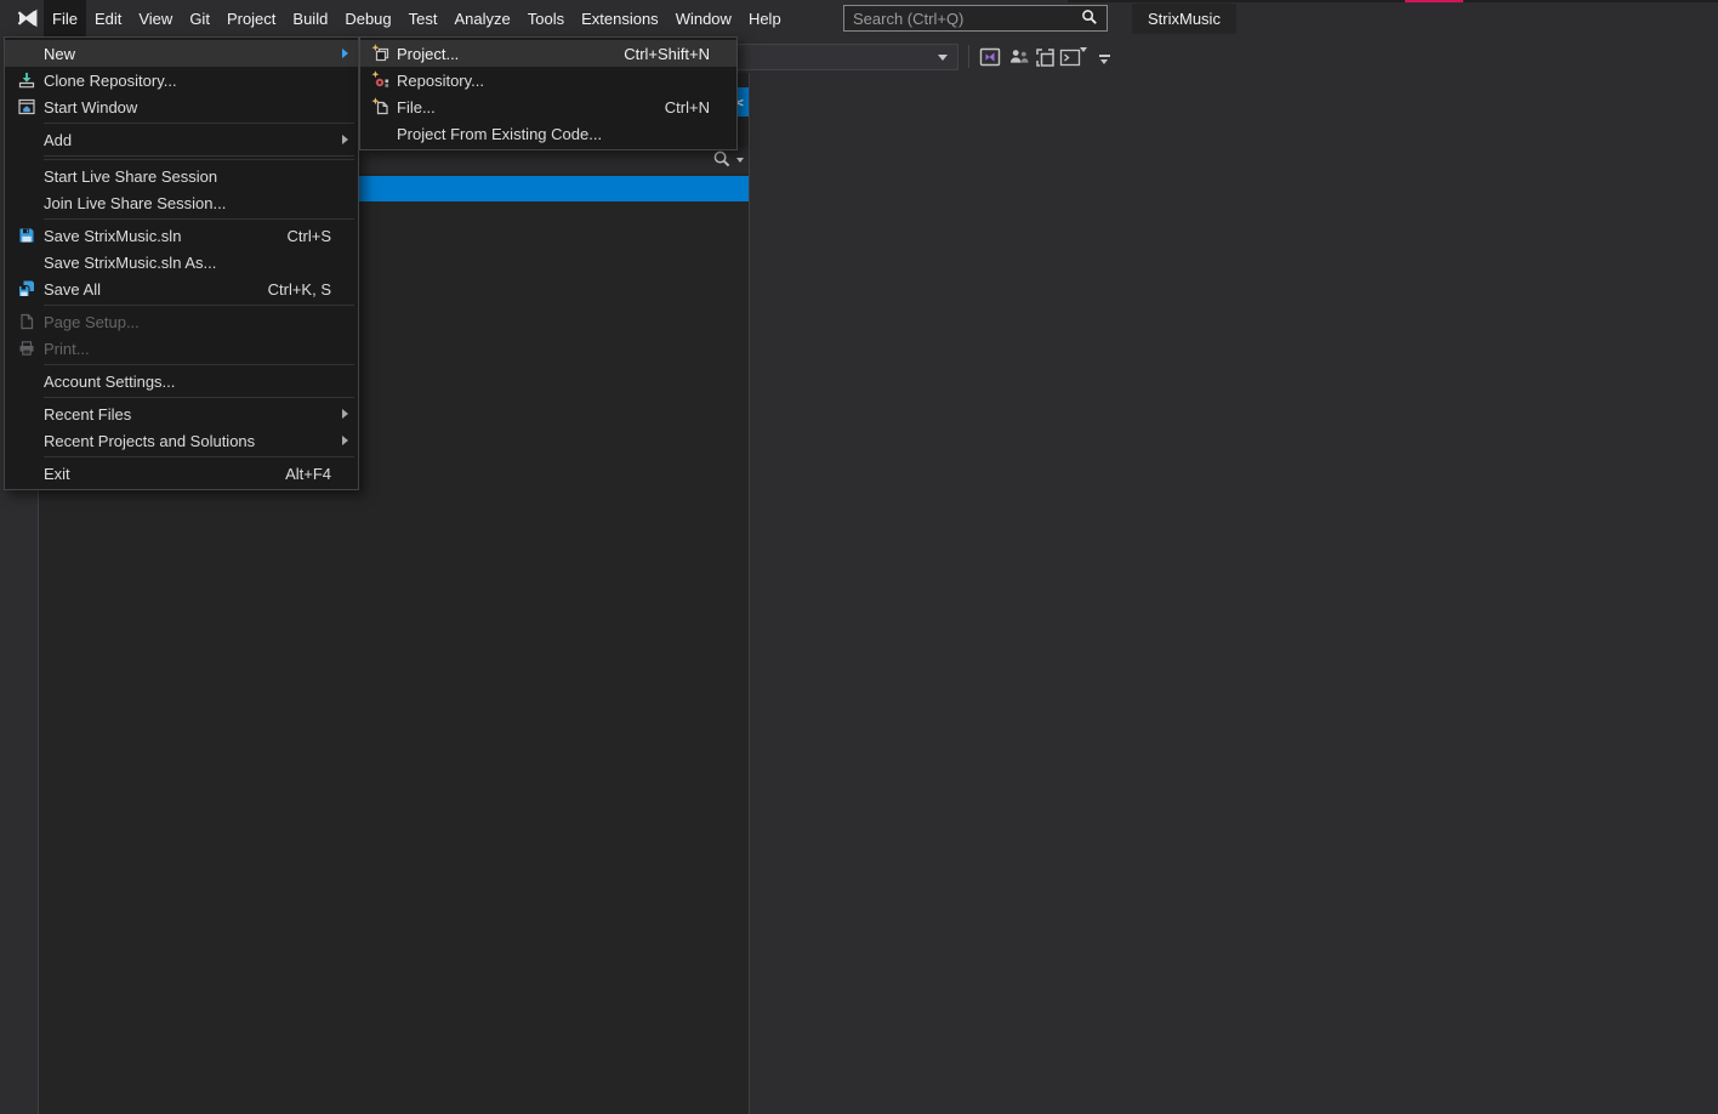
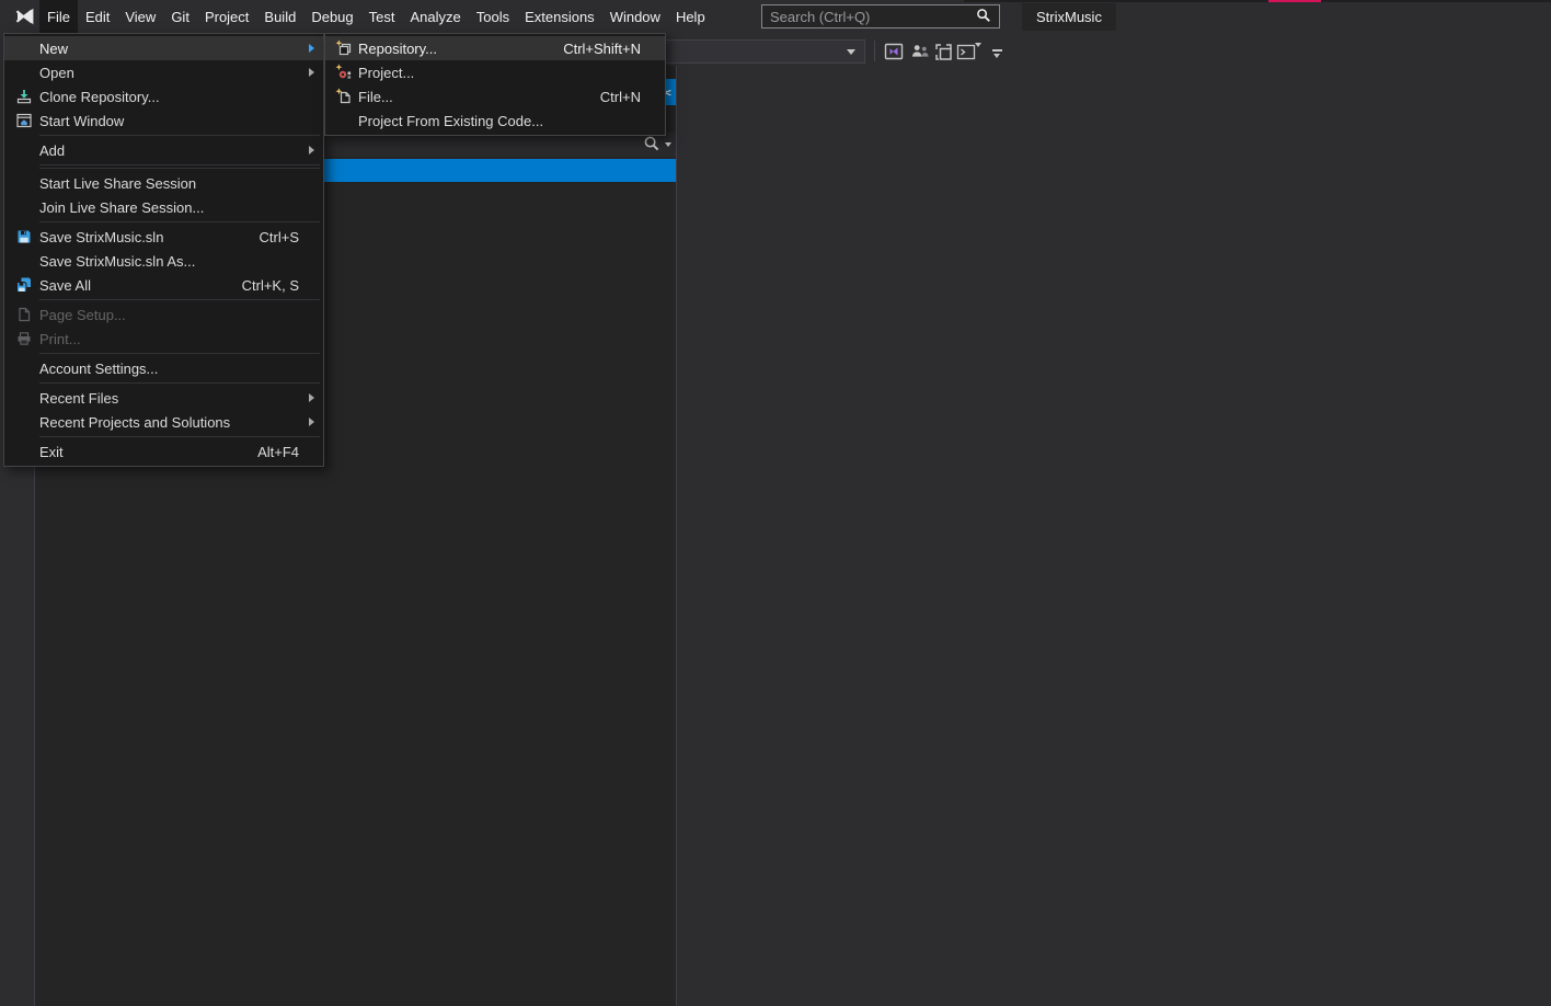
  File
  Edit
  View
  Git
  Project
  Build
  Debug
  Test
  Analyze
  Tools
  Extensions
  Window
  Help
  Search (Ctrl+Q)
  StrixMusic
  <
  New
+ Open
  Clone Repository...
  Start Window
  Add
  Start Live Share Session
  Join Live Share Session...
  Save StrixMusic.sln
  Ctrl+S
  Save StrixMusic.sln As...
  Save All
  Ctrl+K, S
  Page Setup...
  Print...
  Account Settings...
  Recent Files
  Recent Projects and Solutions
  Exit
  Alt+F4
- Project...
+ Repository...
  Ctrl+Shift+N
- Repository...
+ Project...
  File...
  Ctrl+N
  Project From Existing Code...
